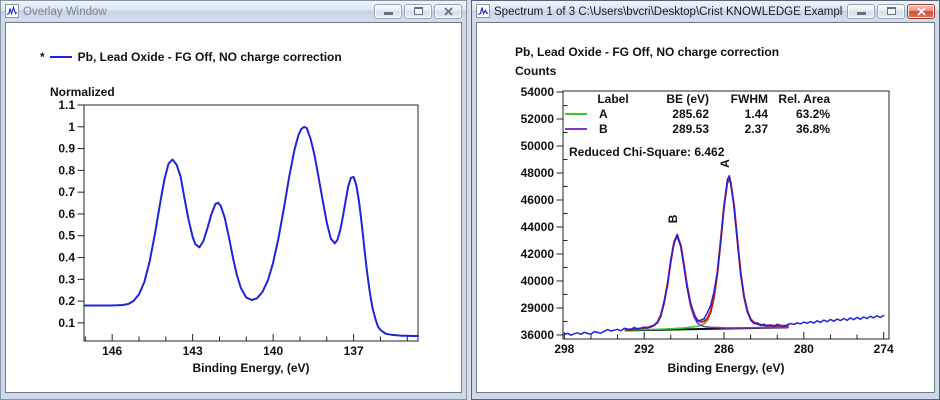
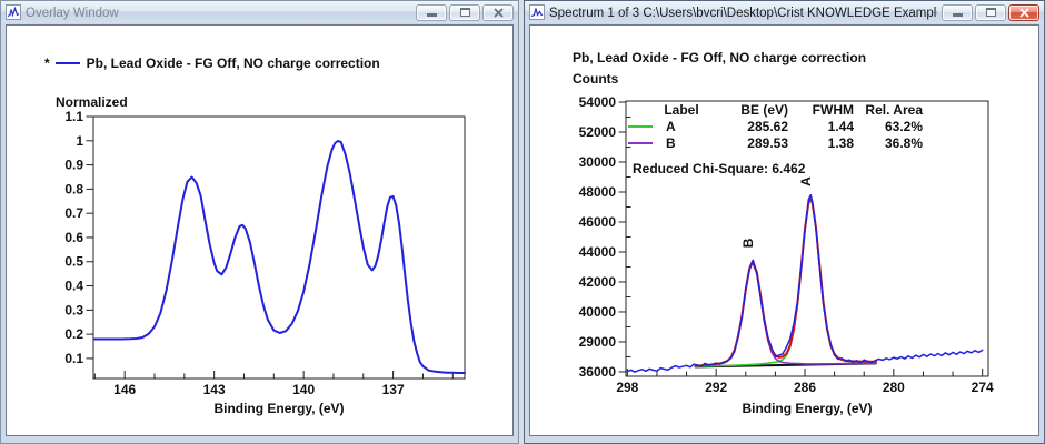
  Overlay Window
  *
  Pb, Lead Oxide - FG Off, NO charge correction
  Normalized
  Binding Energy, (eV)
  146
  143
  140
  137
  1.1
  1
  0.9
  0.8
  0.7
  0.6
  0.5
  0.4
  0.3
  0.2
  0.1
  Spectrum 1 of 3 C:\Users\bvcri\Desktop\Crist KNOWLEDGE Exampl
  Pb, Lead Oxide - FG Off, NO charge correction
  Counts
  Label
  BE (eV)
  FWHM
  Rel. Area
  A
  285.62
  1.44
  63.2%
  B
  289.53
- 2.37
+ 1.38
  36.8%
  Reduced Chi-Square: 6.462
  Binding Energy, (eV)
  298
  292
  286
  280
  274
  54000
  52000
- 50000
+ 30000
  48000
  46000
  44000
  42000
  40000
  29000
  36000
